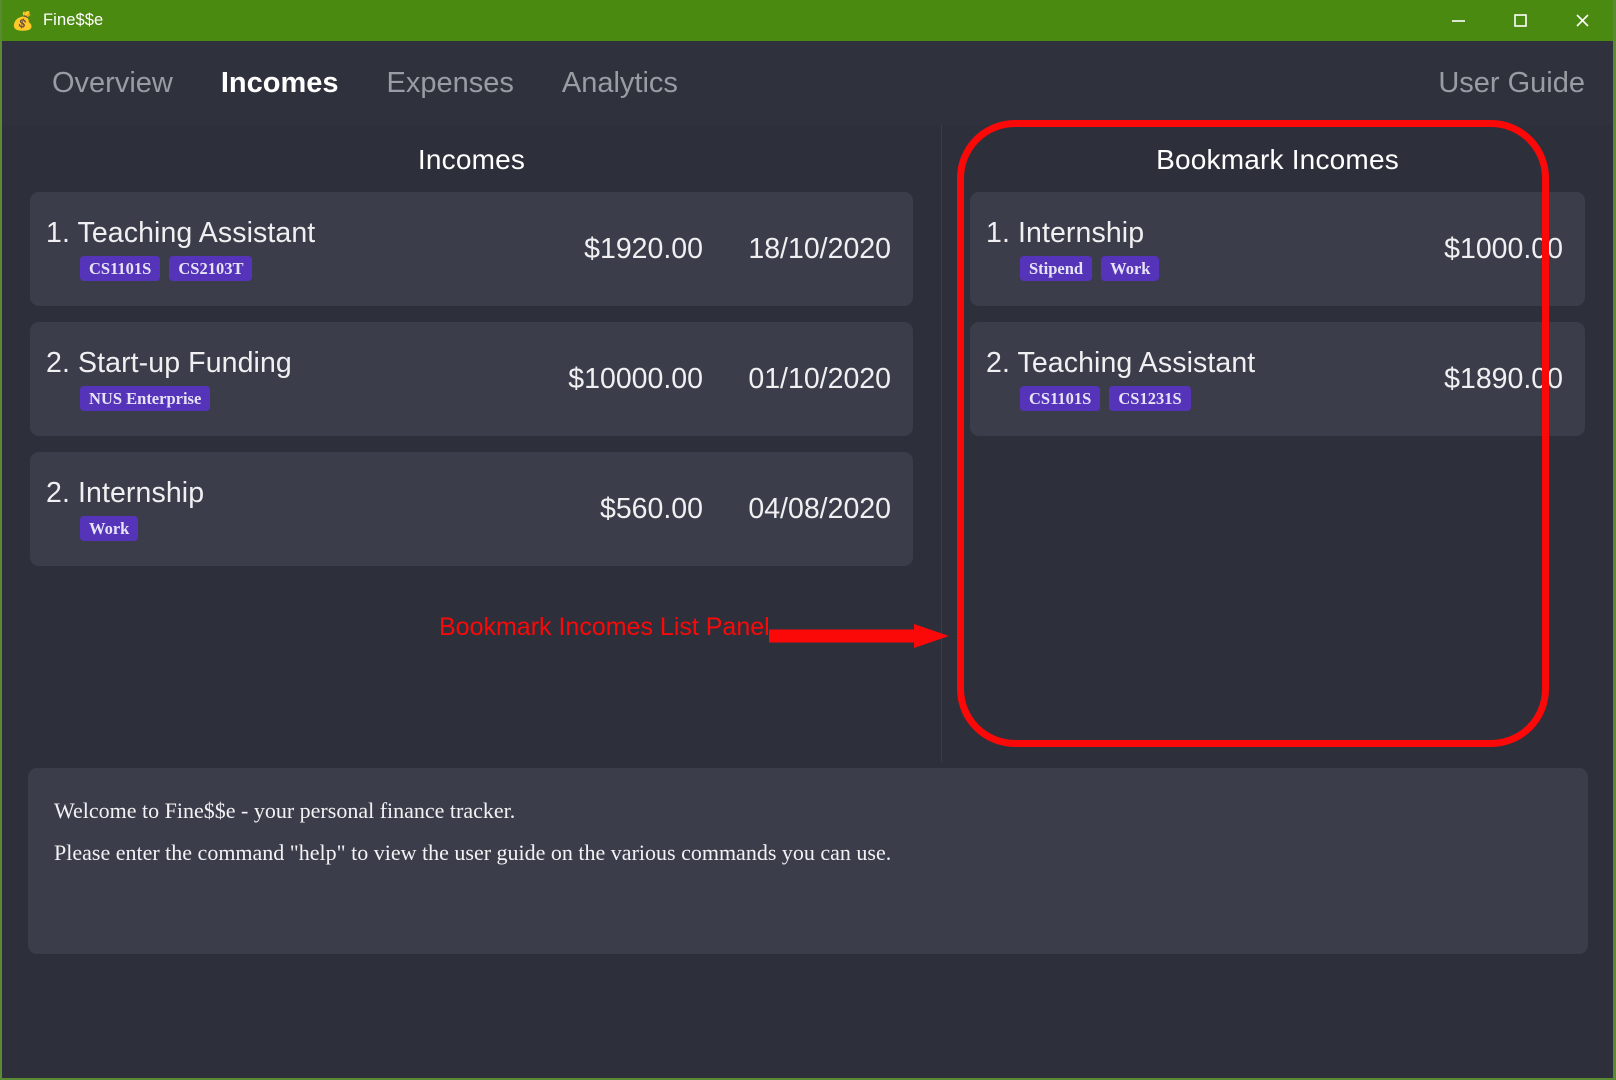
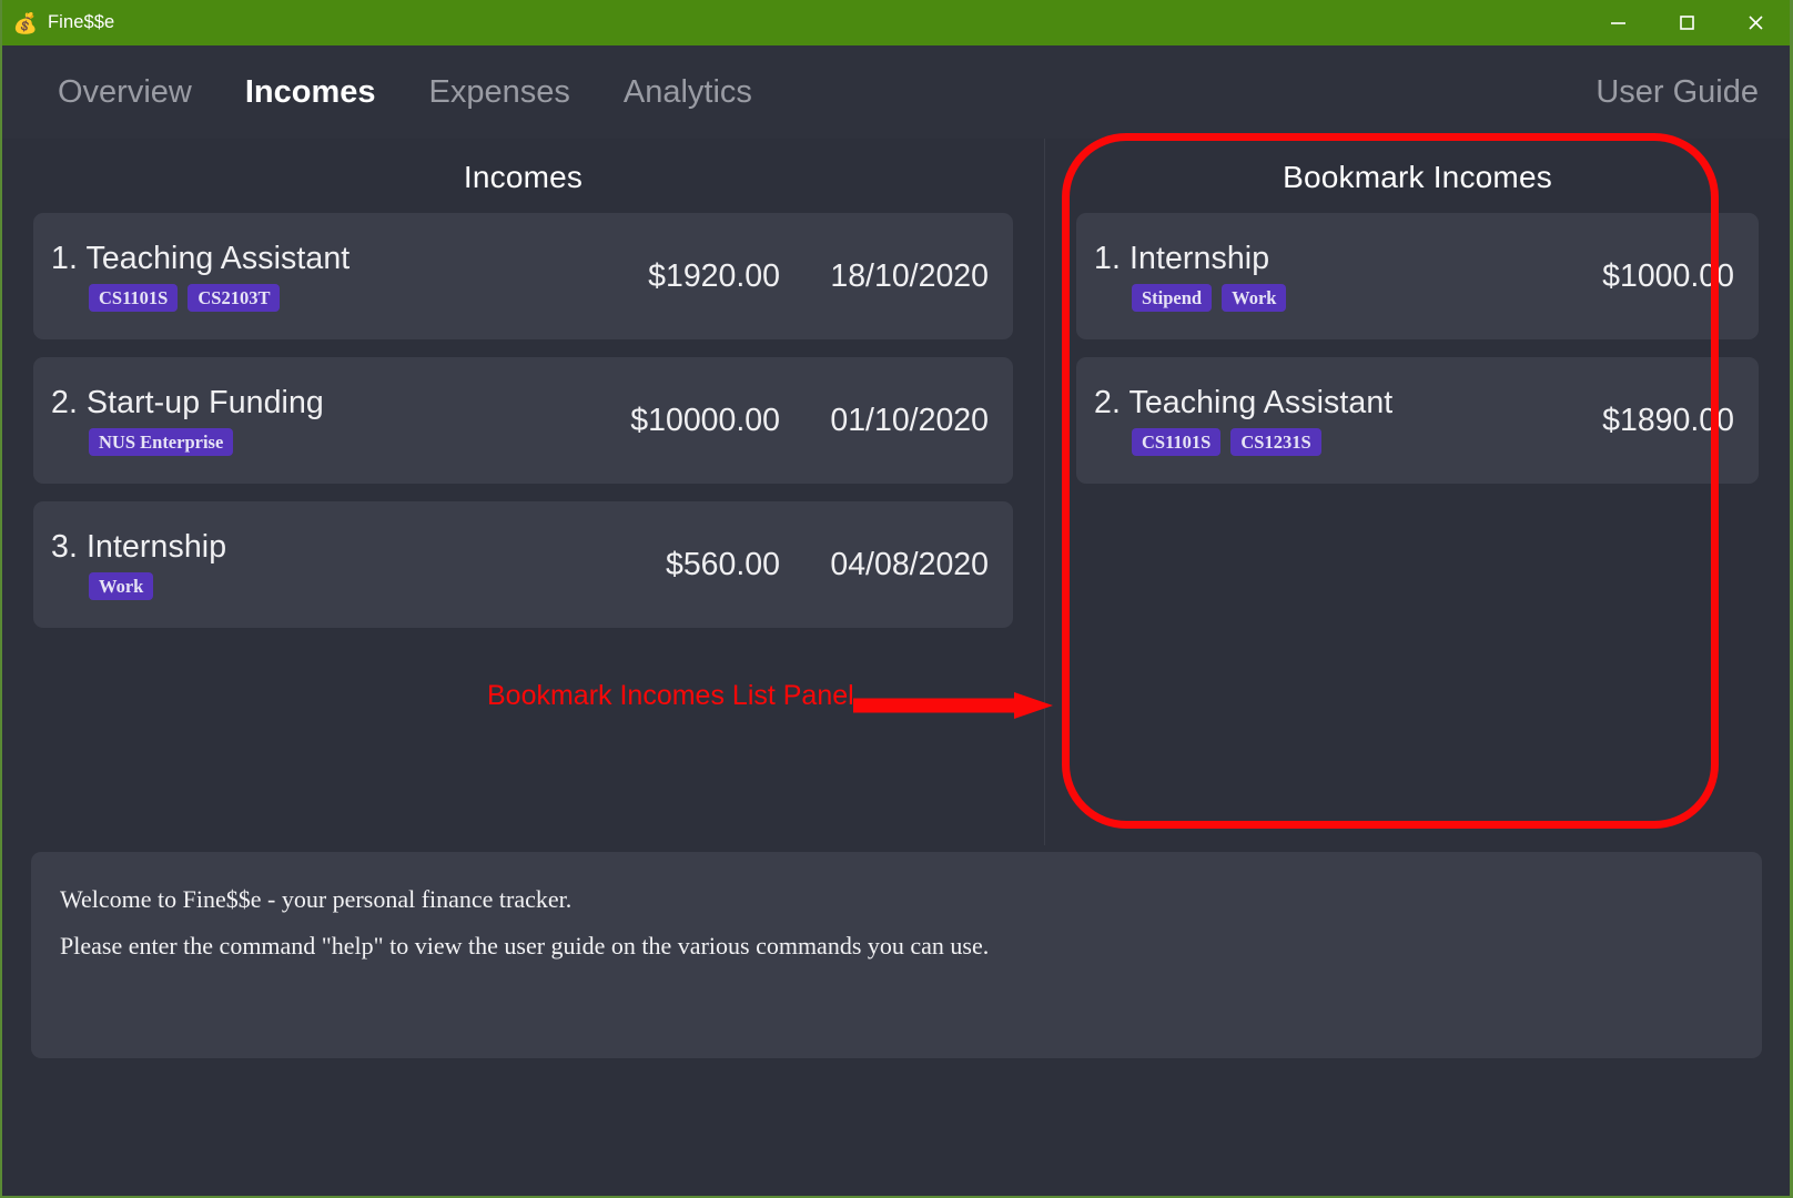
  💰
  Fine$$e
  Overview
  Incomes
  Expenses
  Analytics
  User Guide
  Incomes
  1. Teaching Assistant
  CS1101S
  CS2103T
  $1920.00
  18/10/2020
  2. Start-up Funding
  NUS Enterprise
  $10000.00
  01/10/2020
- 2. Internship
+ 3. Internship
  Work
  $560.00
  04/08/2020
  Bookmark Incomes
  1. Internship
  Stipend
  Work
  $1000.00
  2. Teaching Assistant
  CS1101S
  CS1231S
  $1890.00
  Welcome to Fine$$e - your personal finance tracker.
  Please enter the command "help" to view the user guide on the various commands you can use.
  Bookmark Incomes List Panel
